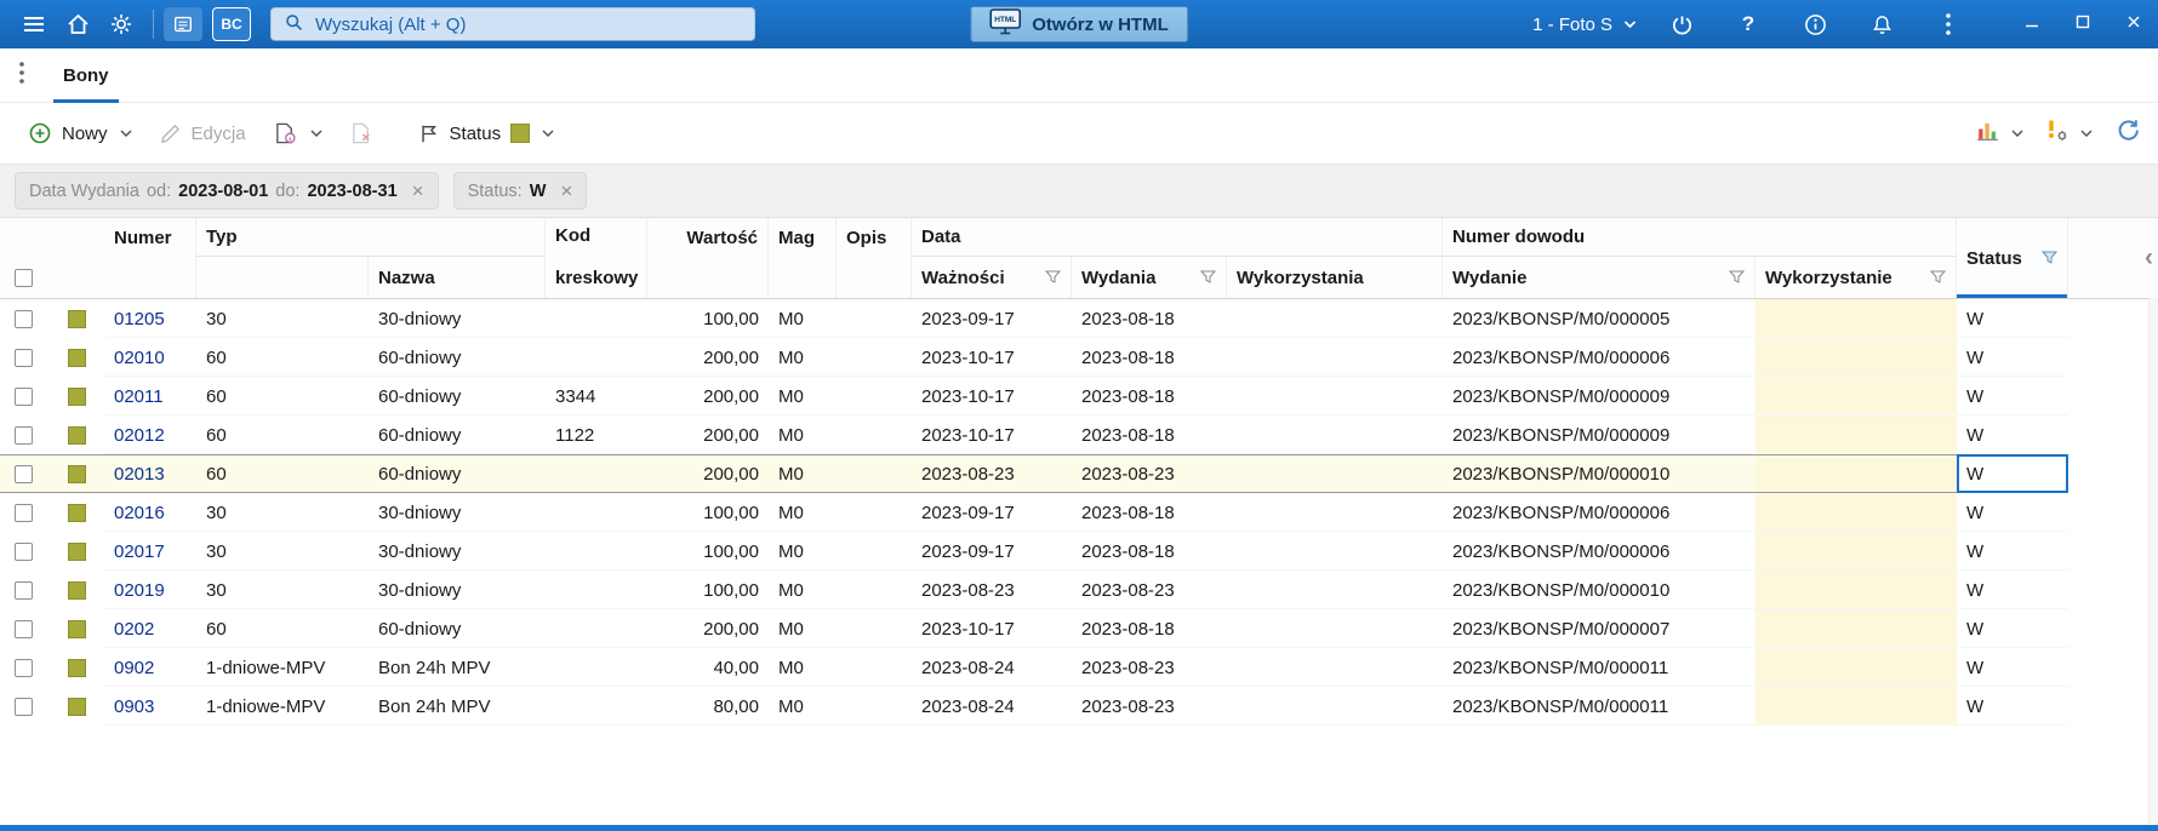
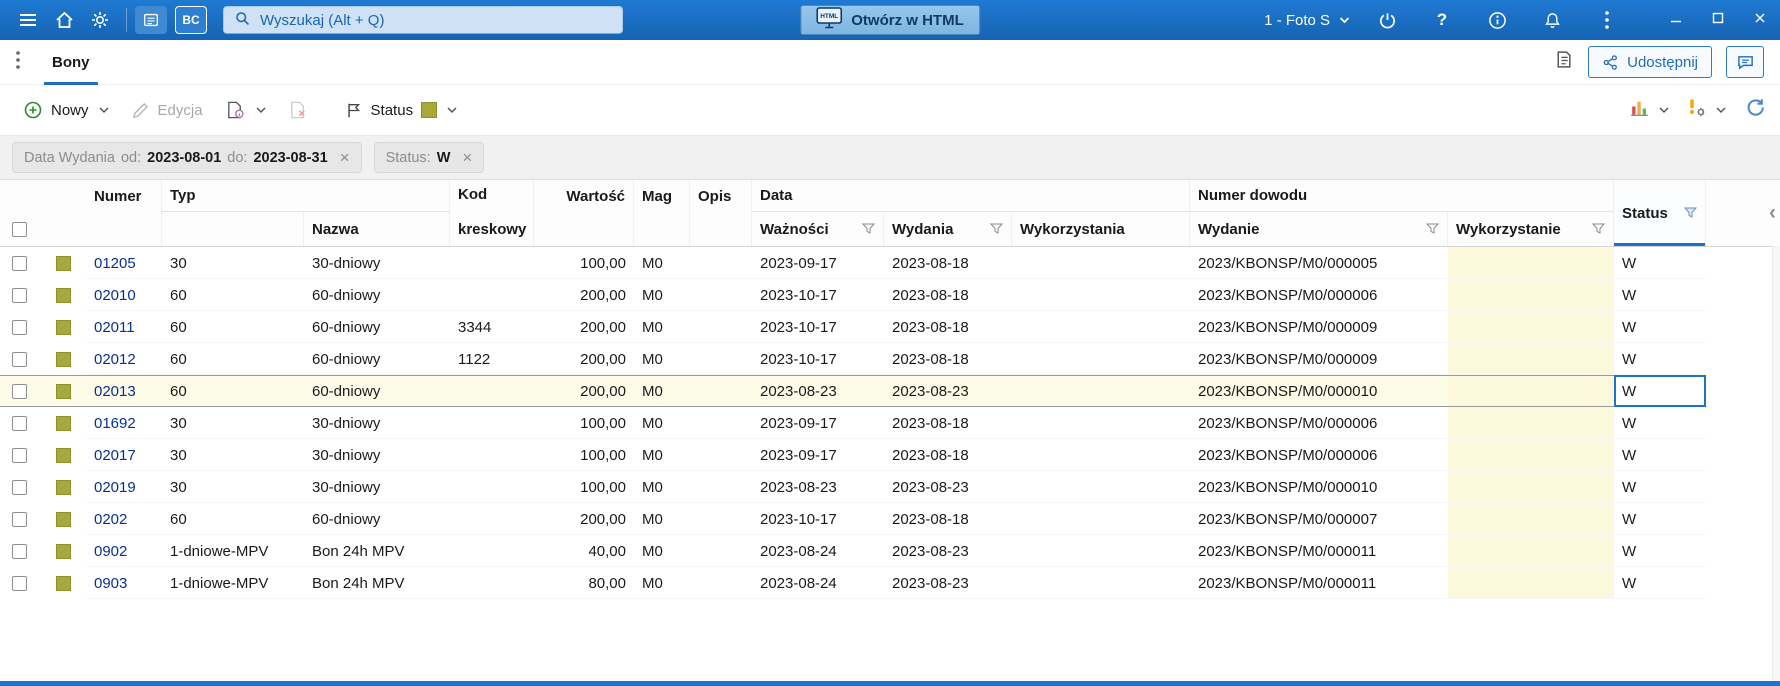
  BC
  Wyszukaj (Alt + Q)
  Otwórz w HTML
  1 - Foto S
  ?
  Bony
+ Udostępnij
  Nowy
  Edycja
  Status
  Data Wydania
  od:
  2023-08-01
  do:
  2023-08-31
  ×
  Status:
  W
  ×
  Numer
  Typ
  Nazwa
  Kod
  kreskowy
  Wartość
  Mag
  Opis
  Data
  Ważności
  Wydania
  Wykorzystania
  Numer dowodu
  Wydanie
  Wykorzystanie
  Status
  ‹
  01205
  30
  30-dniowy
  100,00
  M0
  2023-09-17
  2023-08-18
  2023/KBONSP/M0/000005
  W
  02010
  60
  60-dniowy
  200,00
  M0
  2023-10-17
  2023-08-18
  2023/KBONSP/M0/000006
  W
  02011
  60
  60-dniowy
  3344
  200,00
  M0
  2023-10-17
  2023-08-18
  2023/KBONSP/M0/000009
  W
  02012
  60
  60-dniowy
  1122
  200,00
  M0
  2023-10-17
  2023-08-18
  2023/KBONSP/M0/000009
  W
  02013
  60
  60-dniowy
  200,00
  M0
  2023-08-23
  2023-08-23
  2023/KBONSP/M0/000010
  W
- 02016
+ 01692
  30
  30-dniowy
  100,00
  M0
  2023-09-17
  2023-08-18
  2023/KBONSP/M0/000006
  W
  02017
  30
  30-dniowy
  100,00
  M0
  2023-09-17
  2023-08-18
  2023/KBONSP/M0/000006
  W
  02019
  30
  30-dniowy
  100,00
  M0
  2023-08-23
  2023-08-23
  2023/KBONSP/M0/000010
  W
  0202
  60
  60-dniowy
  200,00
  M0
  2023-10-17
  2023-08-18
  2023/KBONSP/M0/000007
  W
  0902
  1-dniowe-MPV
  Bon 24h MPV
  40,00
  M0
  2023-08-24
  2023-08-23
  2023/KBONSP/M0/000011
  W
  0903
  1-dniowe-MPV
  Bon 24h MPV
  80,00
  M0
  2023-08-24
  2023-08-23
  2023/KBONSP/M0/000011
  W
